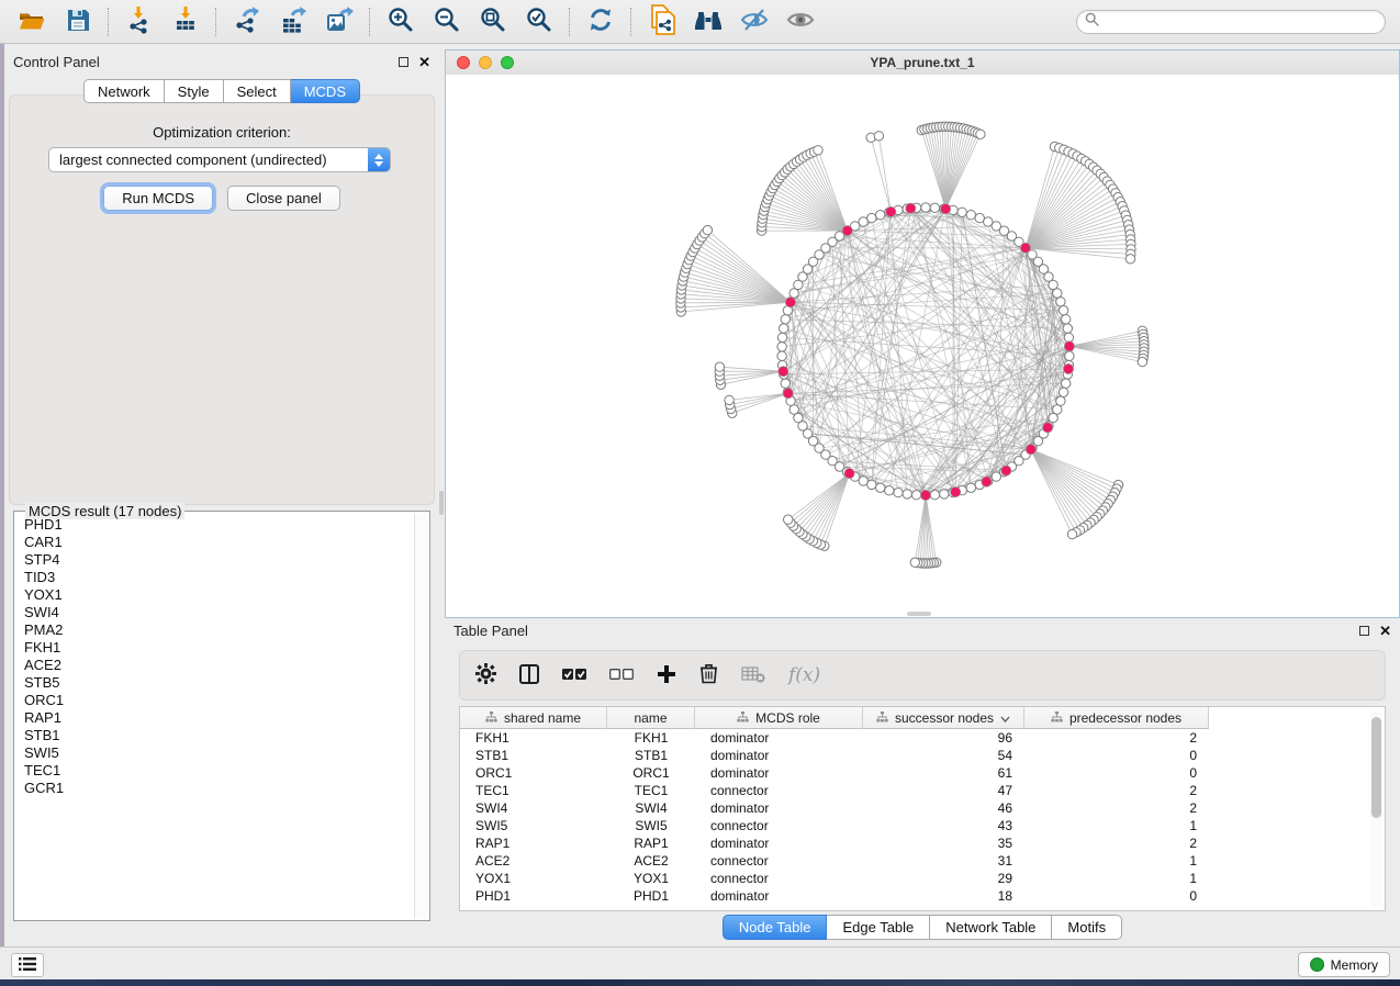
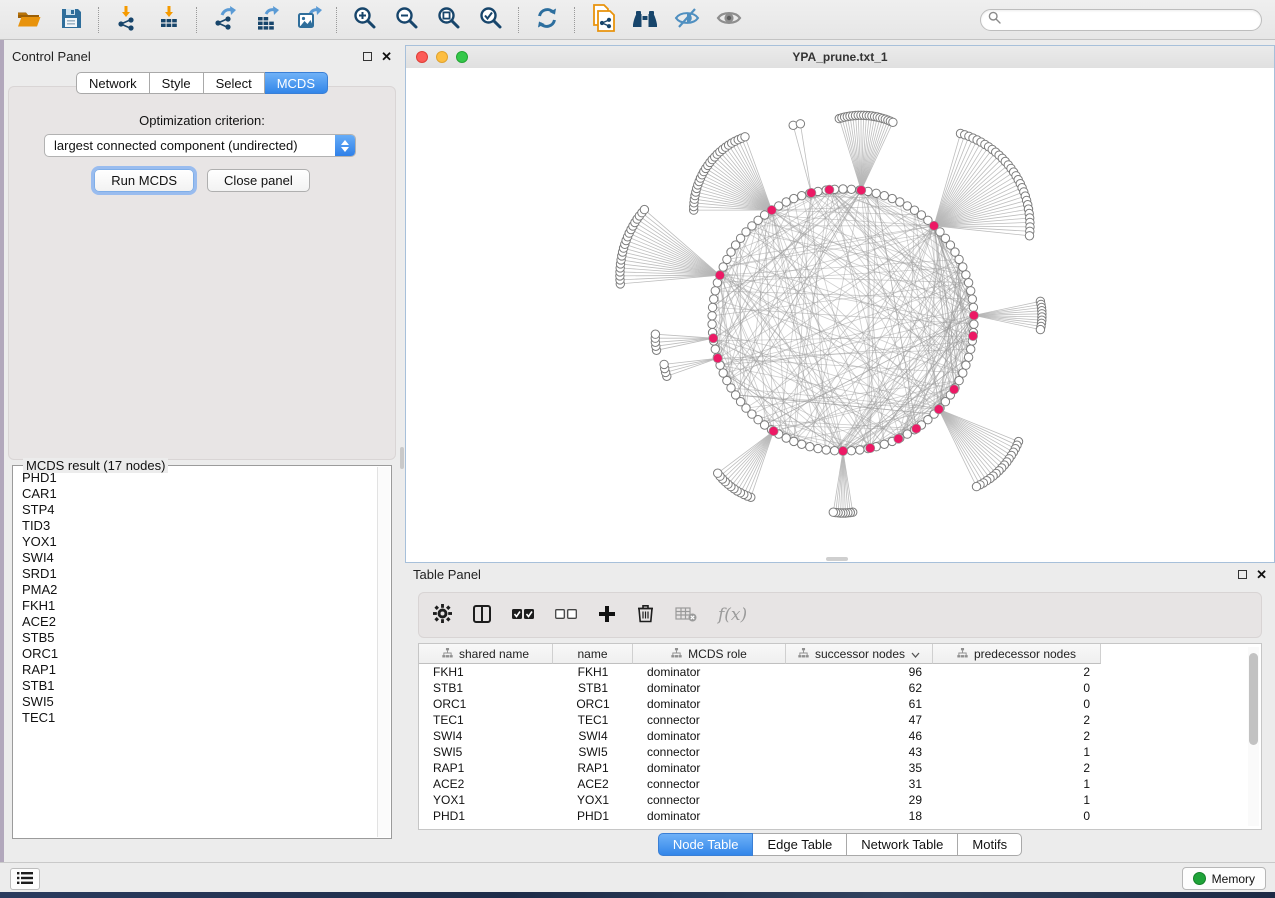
  Control Panel
  ✕
  Network
  Style
  Select
  MCDS
  Optimization criterion:
  largest connected component (undirected)
  Run MCDS
  Close panel
  MCDS result (17 nodes)
  PHD1
  CAR1
  STP4
  TID3
  YOX1
  SWI4
+ SRD1
  PMA2
  FKH1
  ACE2
  STB5
  ORC1
  RAP1
  STB1
  SWI5
  TEC1
- GCR1
  YPA_prune.txt_1
  Table Panel
  ✕
  f(x)
  shared name
  name
  MCDS role
  successor nodes
  predecessor nodes
  FKH1
  FKH1
  dominator
  96
  2
  STB1
  STB1
  dominator
- 54
+ 62
  0
  ORC1
  ORC1
  dominator
  61
  0
  TEC1
  TEC1
  connector
  47
  2
  SWI4
  SWI4
  dominator
  46
  2
  SWI5
  SWI5
  connector
  43
  1
  RAP1
  RAP1
  dominator
  35
  2
  ACE2
  ACE2
  connector
  31
  1
  YOX1
  YOX1
  connector
  29
  1
  PHD1
  PHD1
  dominator
  18
  0
  Node Table
  Edge Table
  Network Table
  Motifs
  Memory
